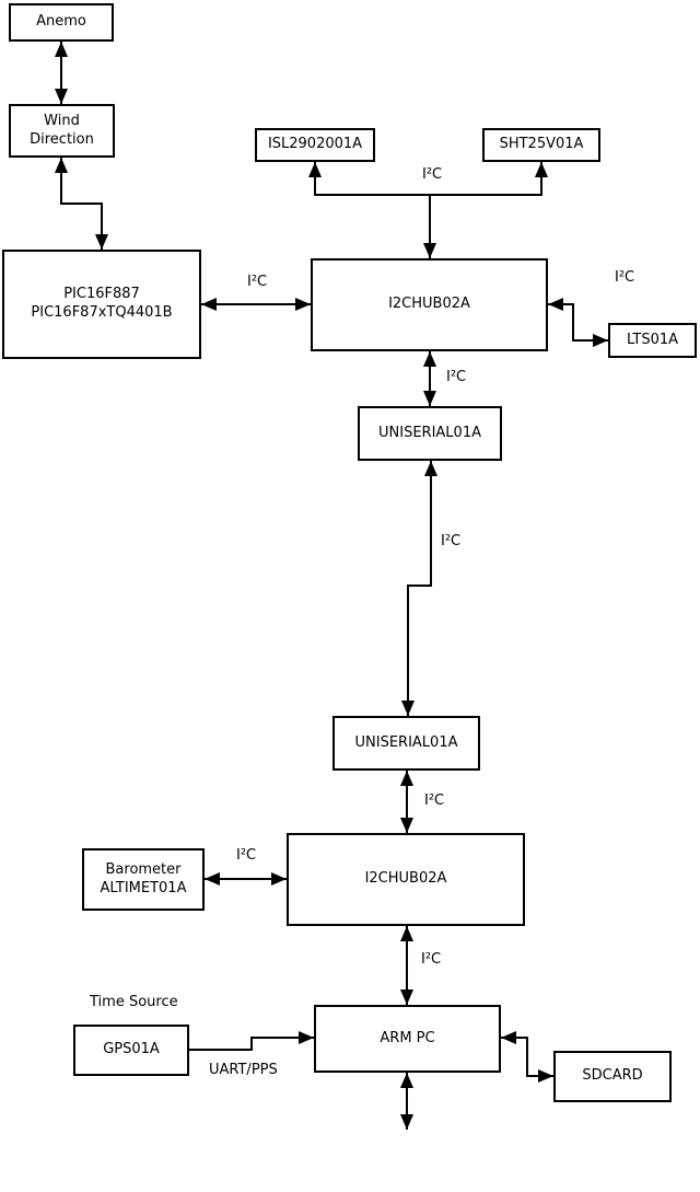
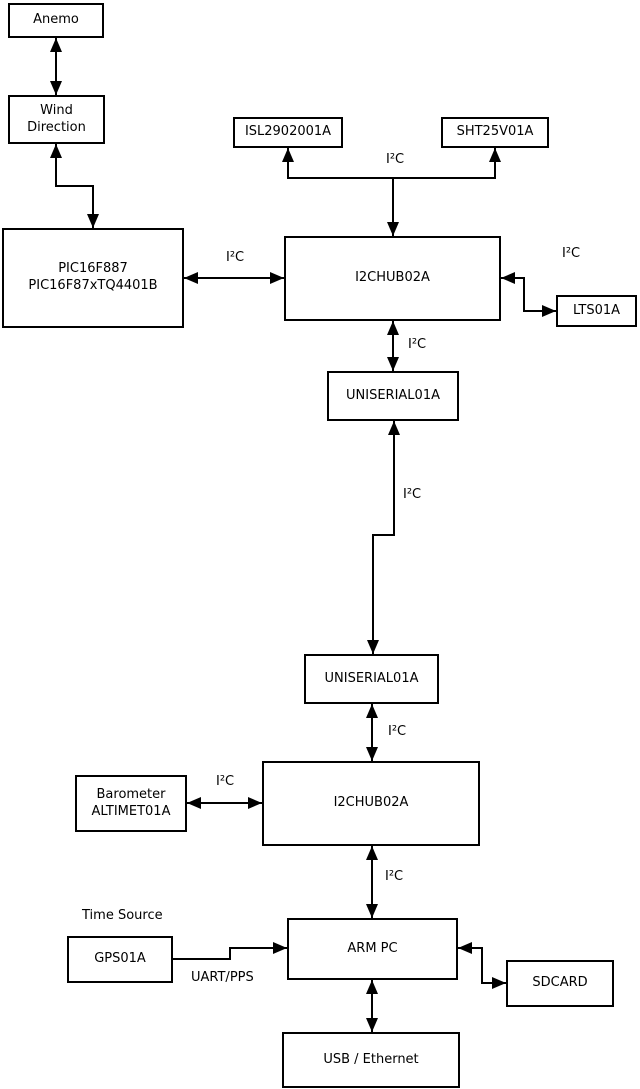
  Anemo
  Wind
  Direction
  PIC16F887
  PIC16F87xTQ4401B
  ISL2902001A
  SHT25V01A
  I2CHUB02A
  LTS01A
  UNISERIAL01A
  UNISERIAL01A
  I2CHUB02A
  Barometer
  ALTIMET01A
  ARM PC
  GPS01A
  SDCARD
+ USB / Ethernet
  I²C
  I²C
  I²C
  I²C
  I²C
  I²C
  I²C
  I²C
  UART/PPS
  Time Source
